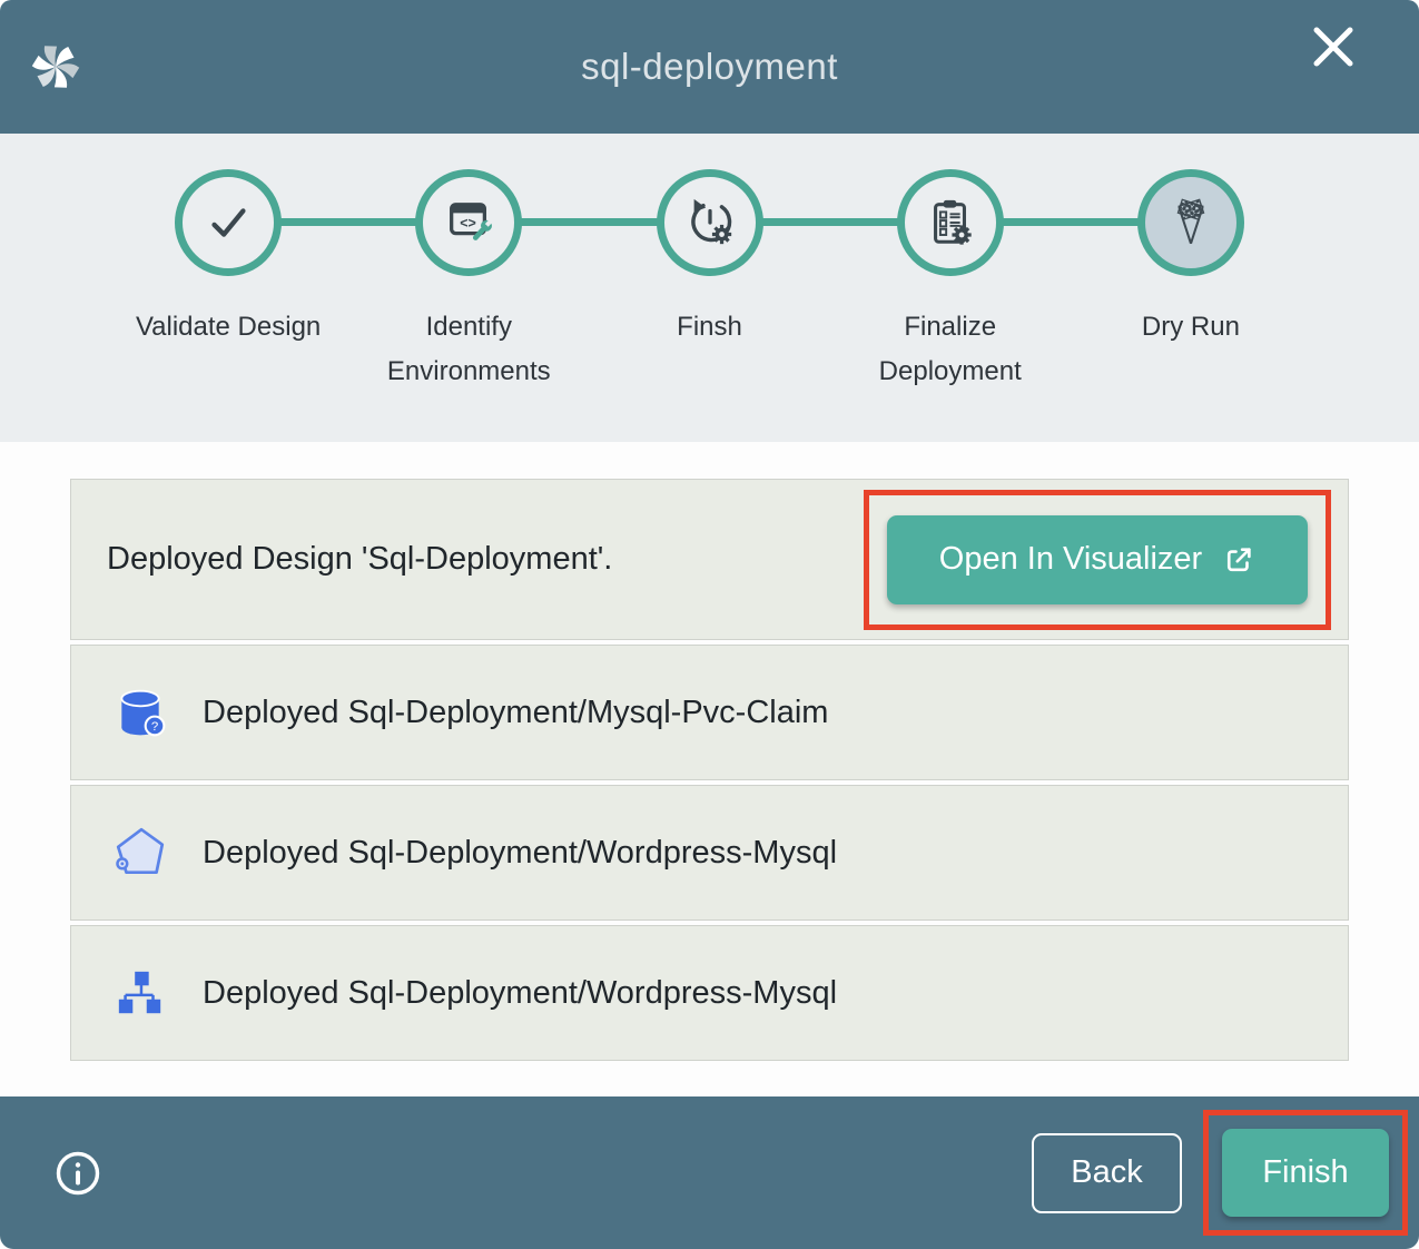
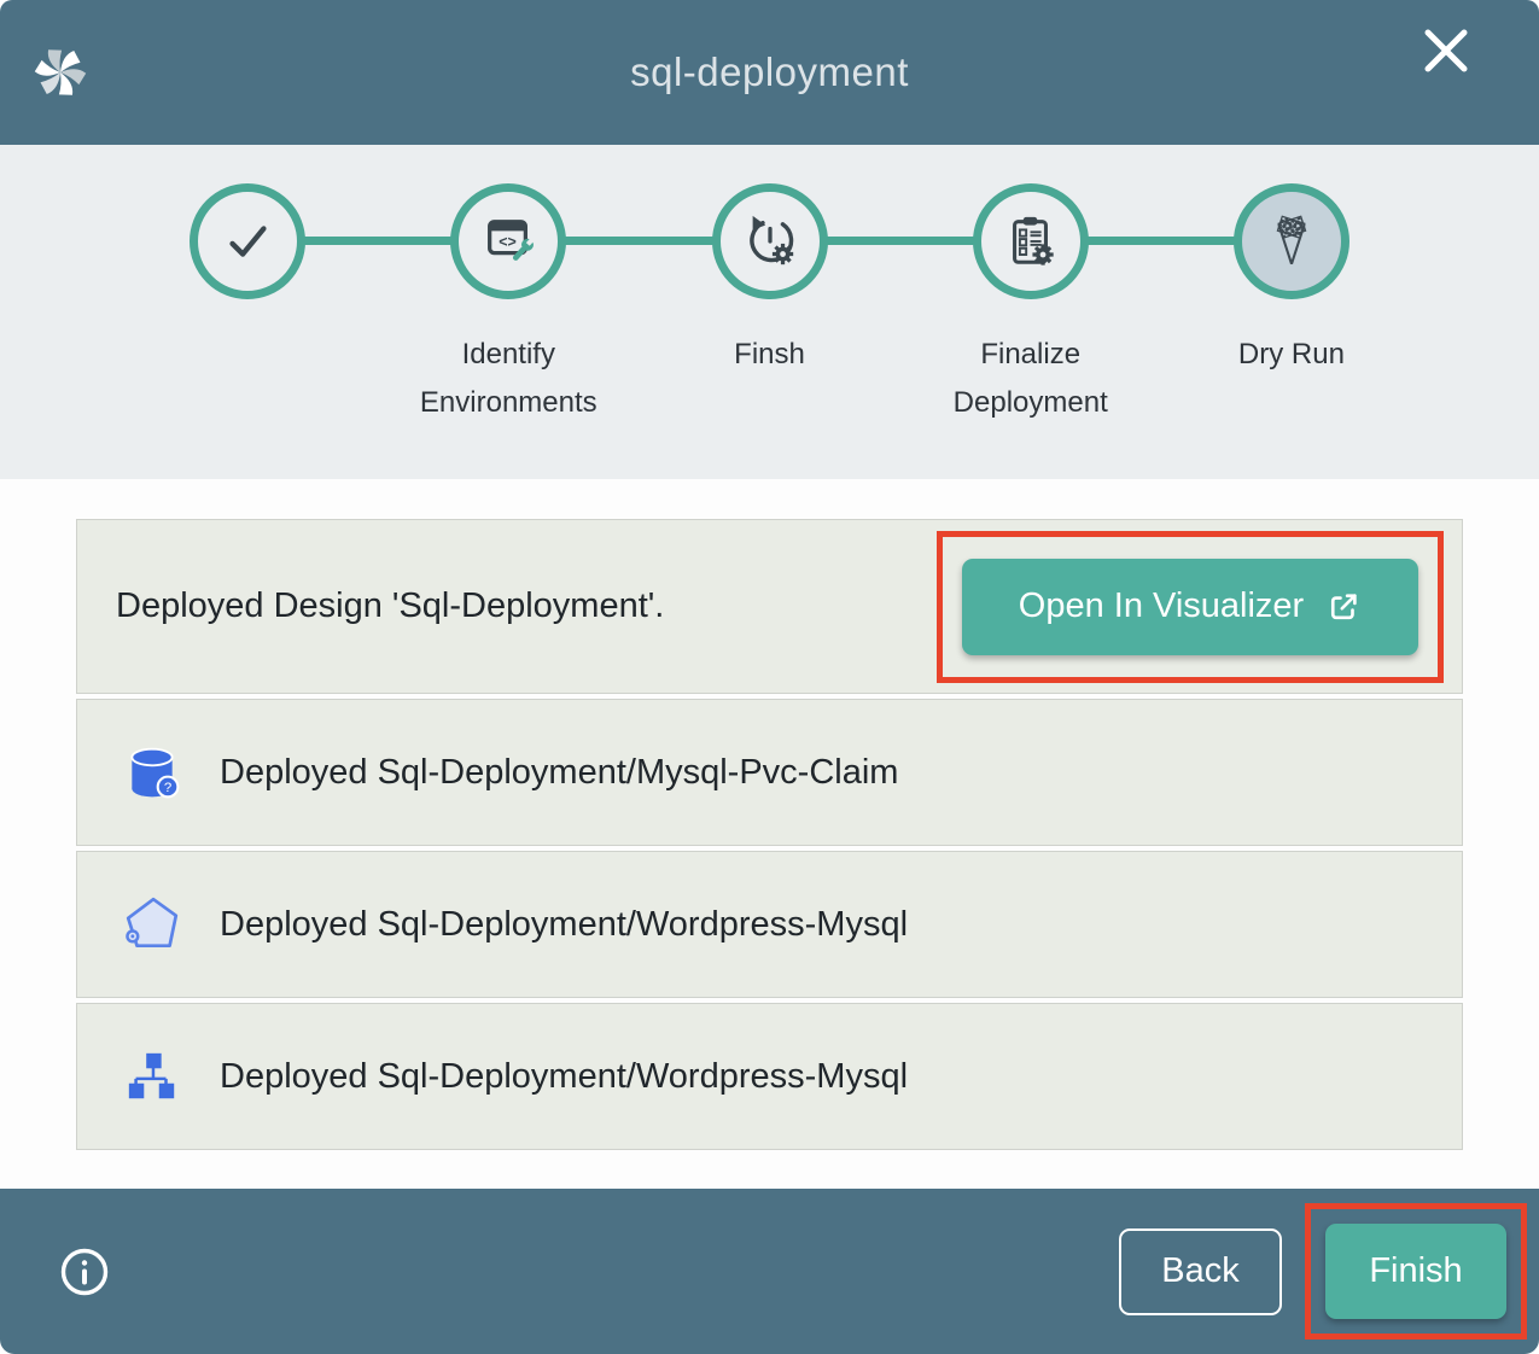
  sql-deployment
- Validate Design
  <>
  Identify Environments
  Finsh
  Finalize Deployment
  Dry Run
  Deployed Design 'Sql-Deployment'.
  Open In Visualizer
  ?
  Deployed Sql-Deployment/Mysql-Pvc-Claim
  Deployed Sql-Deployment/Wordpress-Mysql
  Deployed Sql-Deployment/Wordpress-Mysql
  Back
  Finish
